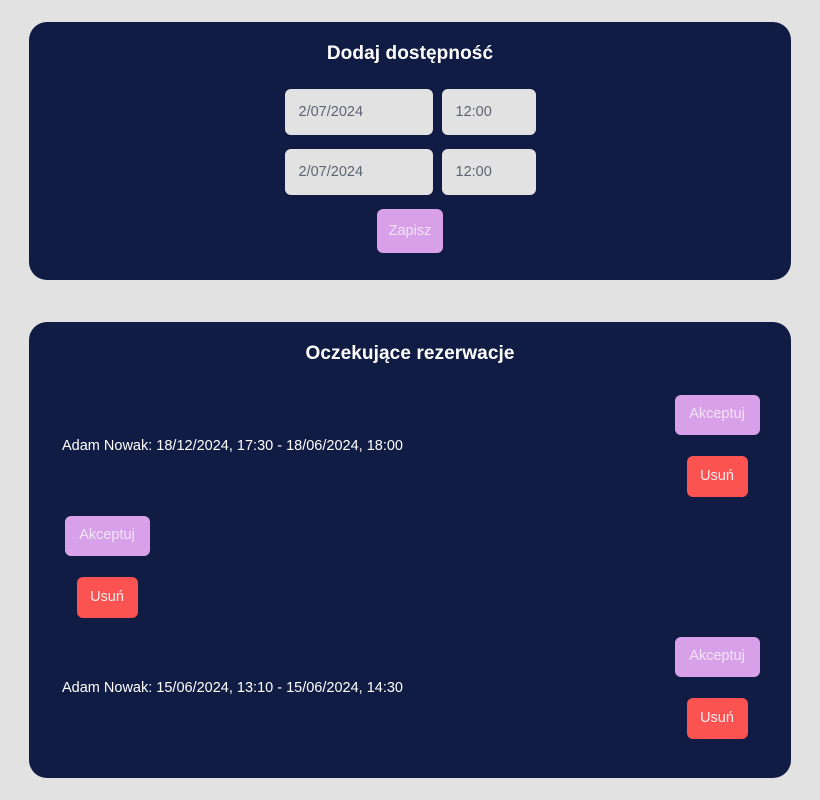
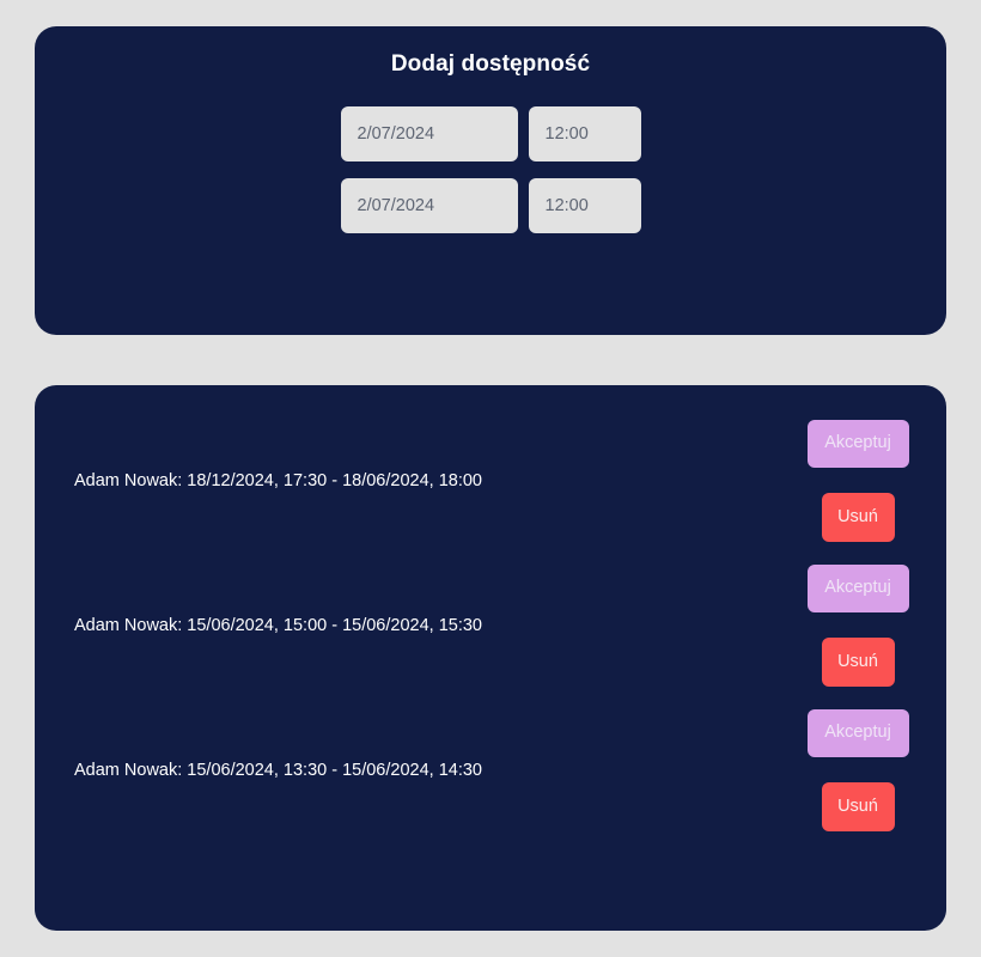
  Dodaj dostępność
  2/07/2024
  12:00
  2/07/2024
  12:00
- Zapisz
- Oczekujące rezerwacje
  Adam Nowak: 18/12/2024, 17:30 - 18/06/2024, 18:00
  Akceptuj
  Usuń
+ Adam Nowak: 15/06/2024, 15:00 - 15/06/2024, 15:30
  Akceptuj
  Usuń
- Adam Nowak: 15/06/2024, 13:10 - 15/06/2024, 14:30
+ Adam Nowak: 15/06/2024, 13:30 - 15/06/2024, 14:30
  Akceptuj
  Usuń
